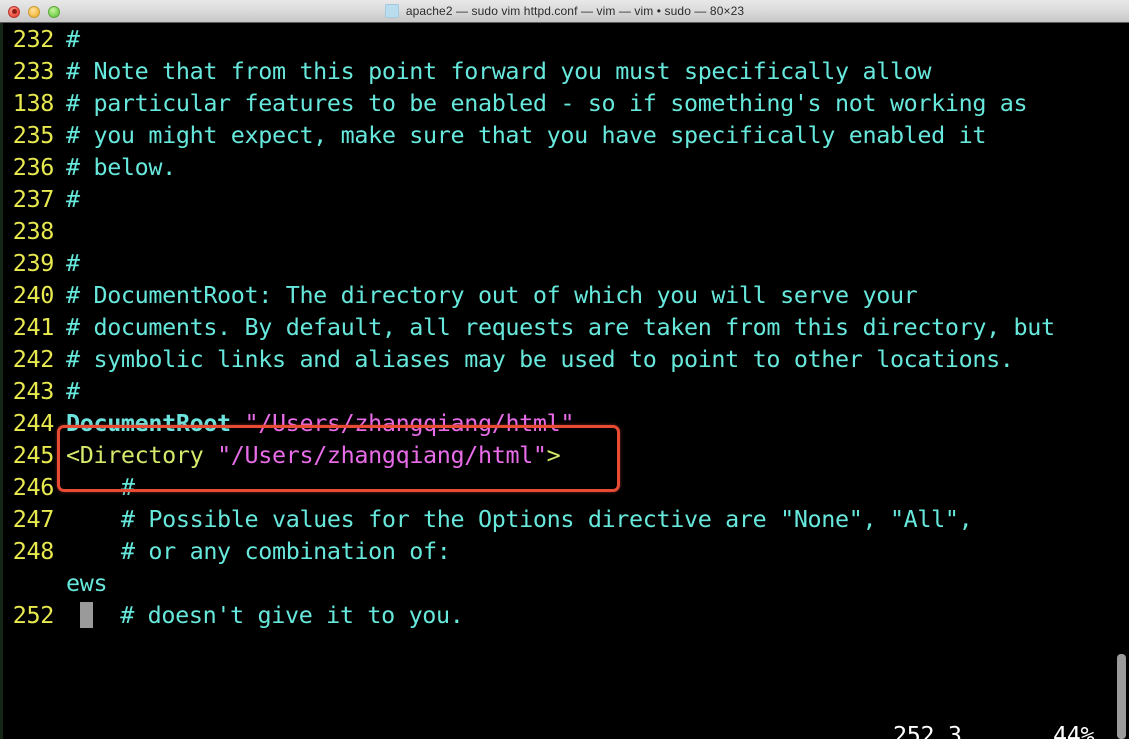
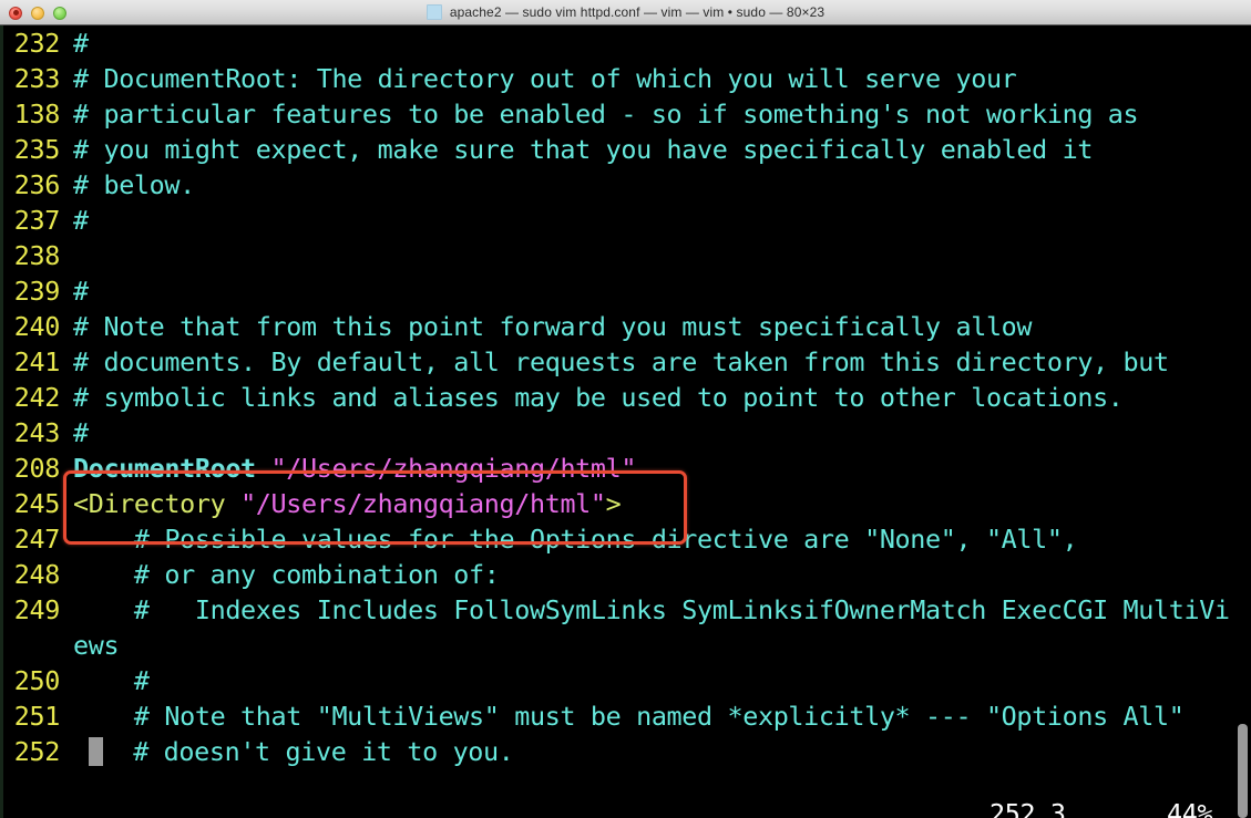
  apache2 — sudo vim httpd.conf — vim — vim • sudo — 80×23
  232 #
- 233 # Note that from this point forward you must specifically allow
+ 233 # DocumentRoot: The directory out of which you will serve your
  138 # particular features to be enabled - so if something's not working as
  235 # you might expect, make sure that you have specifically enabled it
  236 # below.
  237 #
  238
  239 #
- 240 # DocumentRoot: The directory out of which you will serve your
+ 240 # Note that from this point forward you must specifically allow
  241 # documents. By default, all requests are taken from this directory, but
  242 # symbolic links and aliases may be used to point to other locations.
  243 #
- 244 DocumentRoot "/Users/zhangqiang/html"
+ 208 DocumentRoot "/Users/zhangqiang/html"
  245 <Directory "/Users/zhangqiang/html">
- 246 #
  247 # Possible values for the Options directive are "None", "All",
  248 # or any combination of:
+ 249 # Indexes Includes FollowSymLinks SymLinksifOwnerMatch ExecCGI MultiVi
  ews
+ 250 #
+ 251 # Note that "MultiViews" must be named *explicitly* --- "Options All"
  252 # doesn't give it to you.
  252,3
  44%
